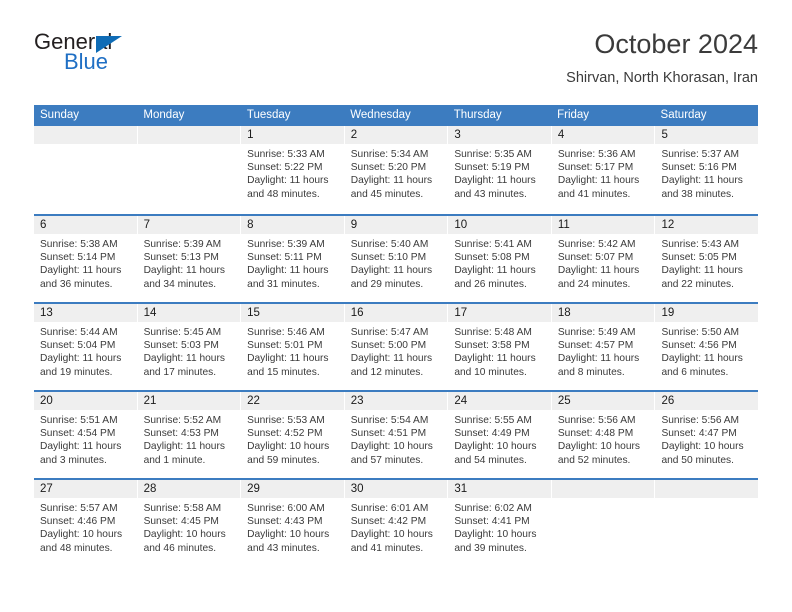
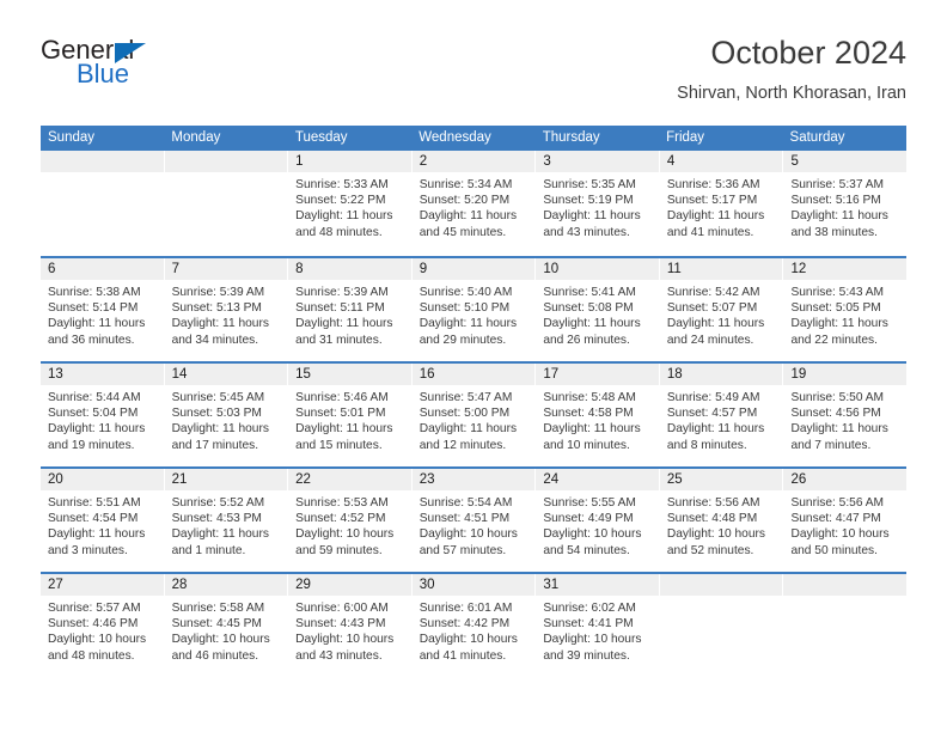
  General
  Blue
  October 2024
  Shirvan, North Khorasan, Iran
  Sunday
  Monday
  Tuesday
  Wednesday
  Thursday
  Friday
  Saturday
  1
  Sunrise: 5:33 AM
  Sunset: 5:22 PM
  Daylight: 11 hours
  and 48 minutes.
  2
  Sunrise: 5:34 AM
  Sunset: 5:20 PM
  Daylight: 11 hours
  and 45 minutes.
  3
  Sunrise: 5:35 AM
  Sunset: 5:19 PM
  Daylight: 11 hours
  and 43 minutes.
  4
  Sunrise: 5:36 AM
  Sunset: 5:17 PM
  Daylight: 11 hours
  and 41 minutes.
  5
  Sunrise: 5:37 AM
  Sunset: 5:16 PM
  Daylight: 11 hours
  and 38 minutes.
  6
  Sunrise: 5:38 AM
  Sunset: 5:14 PM
  Daylight: 11 hours
  and 36 minutes.
  7
  Sunrise: 5:39 AM
  Sunset: 5:13 PM
  Daylight: 11 hours
  and 34 minutes.
  8
  Sunrise: 5:39 AM
  Sunset: 5:11 PM
  Daylight: 11 hours
  and 31 minutes.
  9
  Sunrise: 5:40 AM
  Sunset: 5:10 PM
  Daylight: 11 hours
  and 29 minutes.
  10
  Sunrise: 5:41 AM
  Sunset: 5:08 PM
  Daylight: 11 hours
  and 26 minutes.
  11
  Sunrise: 5:42 AM
  Sunset: 5:07 PM
  Daylight: 11 hours
  and 24 minutes.
  12
  Sunrise: 5:43 AM
  Sunset: 5:05 PM
  Daylight: 11 hours
  and 22 minutes.
  13
  Sunrise: 5:44 AM
  Sunset: 5:04 PM
  Daylight: 11 hours
  and 19 minutes.
  14
  Sunrise: 5:45 AM
  Sunset: 5:03 PM
  Daylight: 11 hours
  and 17 minutes.
  15
  Sunrise: 5:46 AM
  Sunset: 5:01 PM
  Daylight: 11 hours
  and 15 minutes.
  16
  Sunrise: 5:47 AM
  Sunset: 5:00 PM
  Daylight: 11 hours
  and 12 minutes.
  17
  Sunrise: 5:48 AM
- Sunset: 3:58 PM
+ Sunset: 4:58 PM
  Daylight: 11 hours
  and 10 minutes.
  18
  Sunrise: 5:49 AM
  Sunset: 4:57 PM
  Daylight: 11 hours
  and 8 minutes.
  19
  Sunrise: 5:50 AM
  Sunset: 4:56 PM
  Daylight: 11 hours
- and 6 minutes.
+ and 7 minutes.
  20
  Sunrise: 5:51 AM
  Sunset: 4:54 PM
  Daylight: 11 hours
  and 3 minutes.
  21
  Sunrise: 5:52 AM
  Sunset: 4:53 PM
  Daylight: 11 hours
  and 1 minute.
  22
  Sunrise: 5:53 AM
  Sunset: 4:52 PM
  Daylight: 10 hours
  and 59 minutes.
  23
  Sunrise: 5:54 AM
  Sunset: 4:51 PM
  Daylight: 10 hours
  and 57 minutes.
  24
  Sunrise: 5:55 AM
  Sunset: 4:49 PM
  Daylight: 10 hours
  and 54 minutes.
  25
  Sunrise: 5:56 AM
  Sunset: 4:48 PM
  Daylight: 10 hours
  and 52 minutes.
  26
  Sunrise: 5:56 AM
  Sunset: 4:47 PM
  Daylight: 10 hours
  and 50 minutes.
  27
  Sunrise: 5:57 AM
  Sunset: 4:46 PM
  Daylight: 10 hours
  and 48 minutes.
  28
  Sunrise: 5:58 AM
  Sunset: 4:45 PM
  Daylight: 10 hours
  and 46 minutes.
  29
  Sunrise: 6:00 AM
  Sunset: 4:43 PM
  Daylight: 10 hours
  and 43 minutes.
  30
  Sunrise: 6:01 AM
  Sunset: 4:42 PM
  Daylight: 10 hours
  and 41 minutes.
  31
  Sunrise: 6:02 AM
  Sunset: 4:41 PM
  Daylight: 10 hours
  and 39 minutes.
